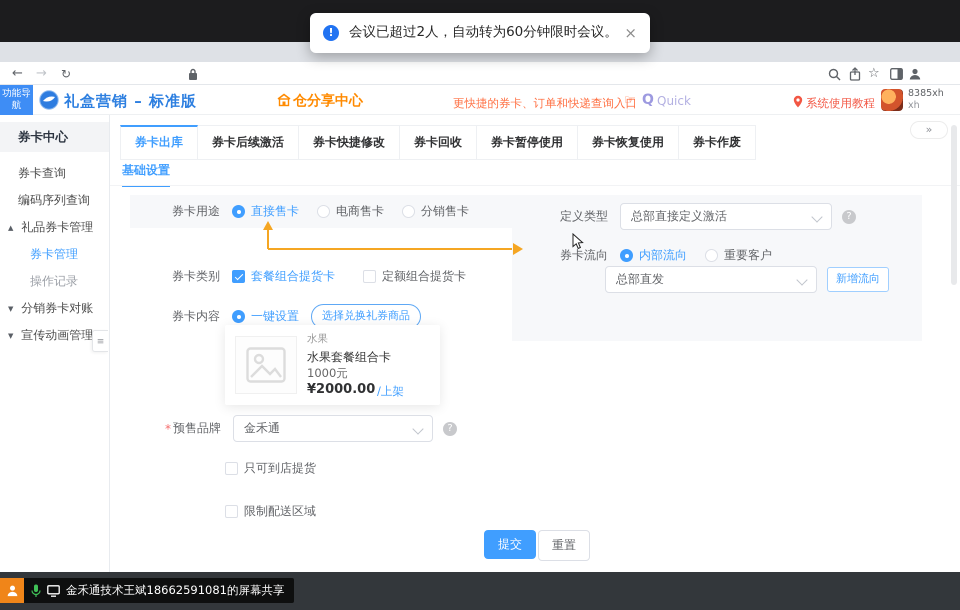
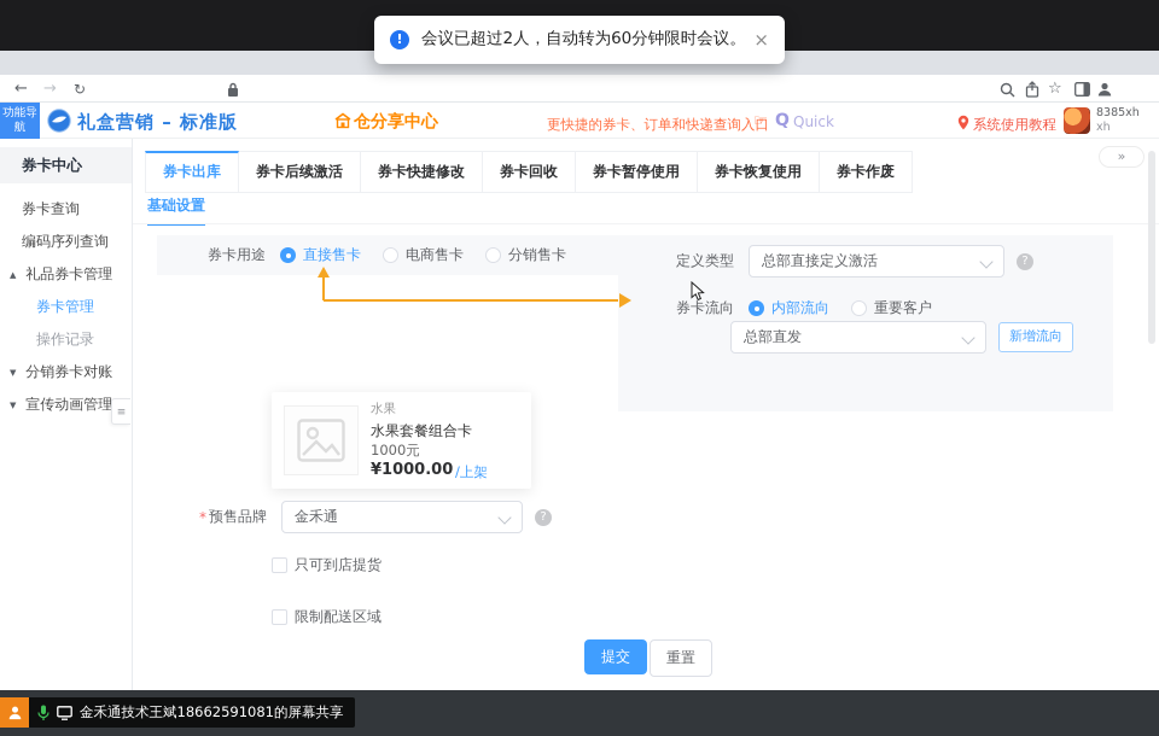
  ←
  →
  ↻
  ☆
  功能导航
  礼盒营销 – 标准版
  仓分享中心
  更快捷的券卡、订单和快递查询入口
  ☞
  Q
  Quick
  系统使用教程
  8385xh
  xh
  券卡中心
  券卡查询
  编码序列查询
  ▲ 礼品券卡管理
  券卡管理
  操作记录
  ▼ 分销券卡对账
  ▼ 宣传动画管理
  ≡
  券卡出库
  券卡后续激活
  券卡快捷修改
  券卡回收
  券卡暂停使用
  券卡恢复使用
  券卡作废
  »
  基础设置
  券卡用途
  直接售卡
  电商售卡
  分销售卡
  定义类型
  总部直接定义激活
  ?
  券卡流向
  内部流向
  重要客户
  总部直发
  新增流向
- 券卡类别
- 套餐组合提货卡
- 定额组合提货卡
- 券卡内容
- 一键设置
- 选择兑换礼券商品
  水果
  水果套餐组合卡
  1000元
- ¥2000.00
+ ¥1000.00
  /上架
  *
  预售品牌
  金禾通
  ?
  只可到店提货
  限制配送区域
  提交
  重置
  金禾通技术王斌18662591081的屏幕共享
  !
  会议已超过2人，自动转为60分钟限时会议。
  ×
